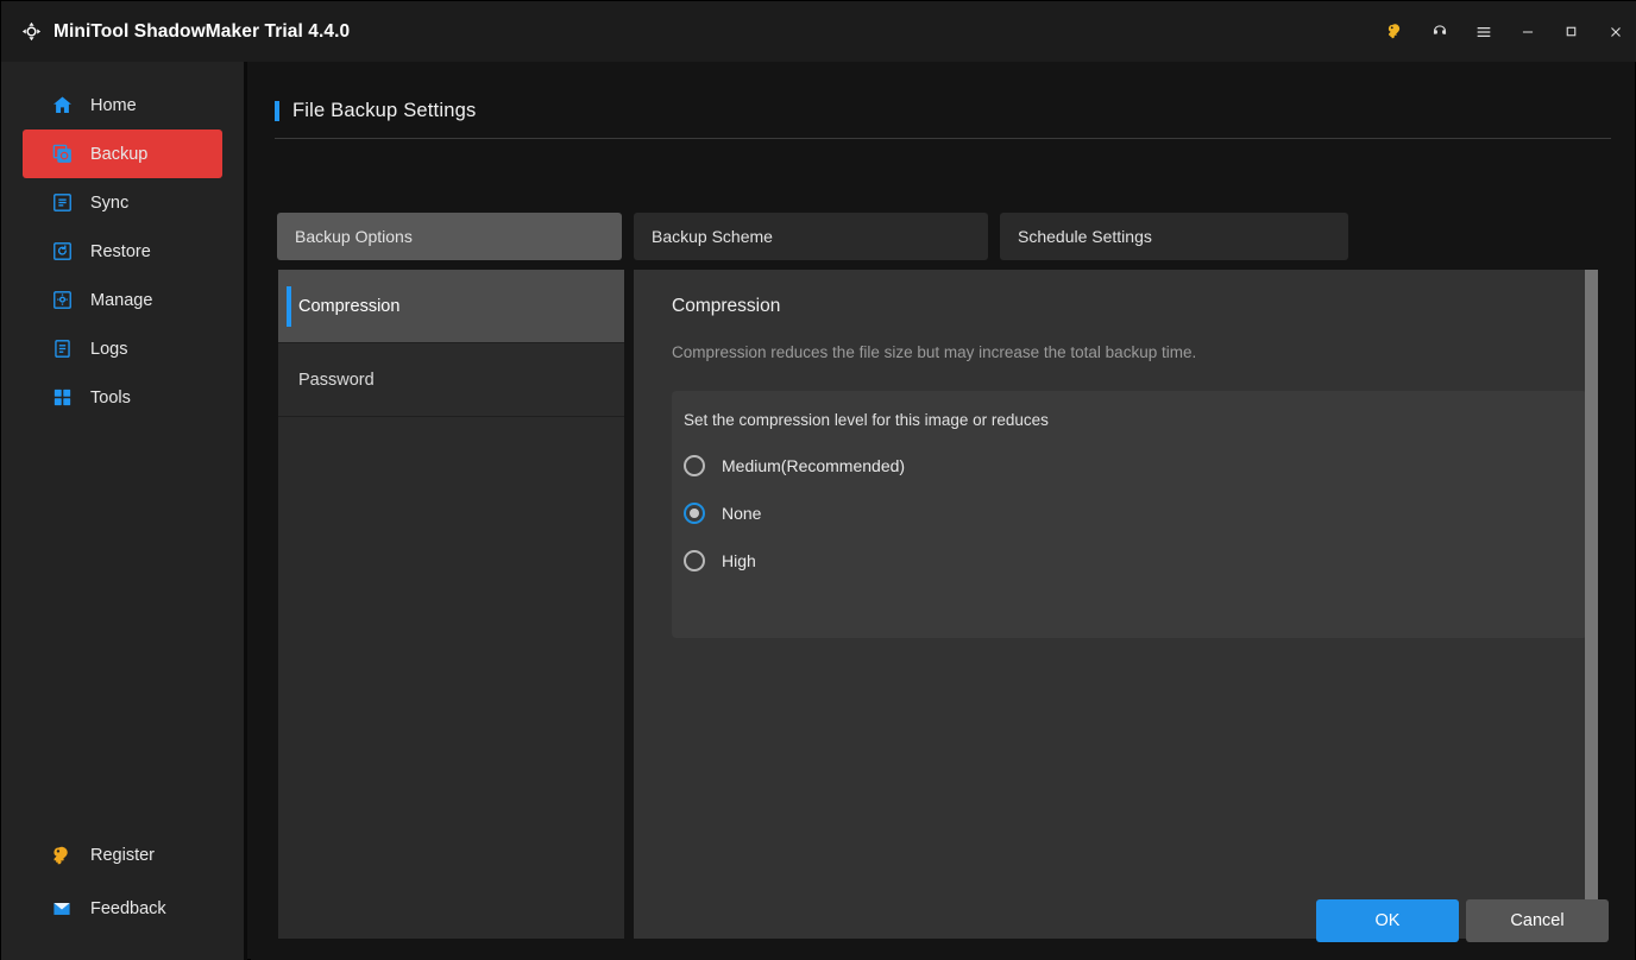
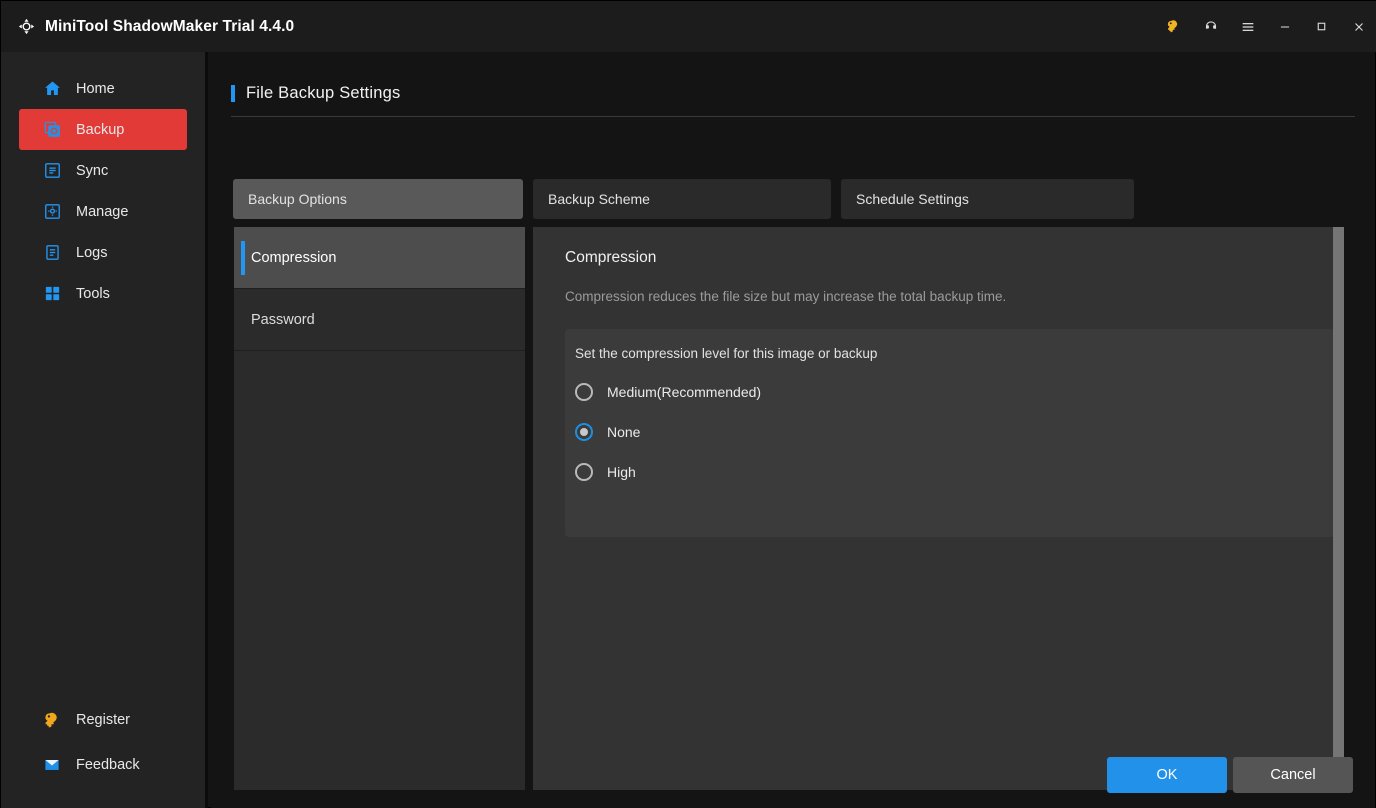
  MiniTool ShadowMaker Trial 4.4.0
  Home
  Backup
  Sync
- Restore
  Manage
  Logs
  Tools
  Register
  Feedback
  File Backup Settings
  Backup Options
  Backup Scheme
  Schedule Settings
  Compression
  Password
  Compression
  Compression reduces the file size but may increase the total backup time.
- Set the compression level for this image or reduces
+ Set the compression level for this image or backup
  Medium(Recommended)
  None
  High
  OK
  Cancel
